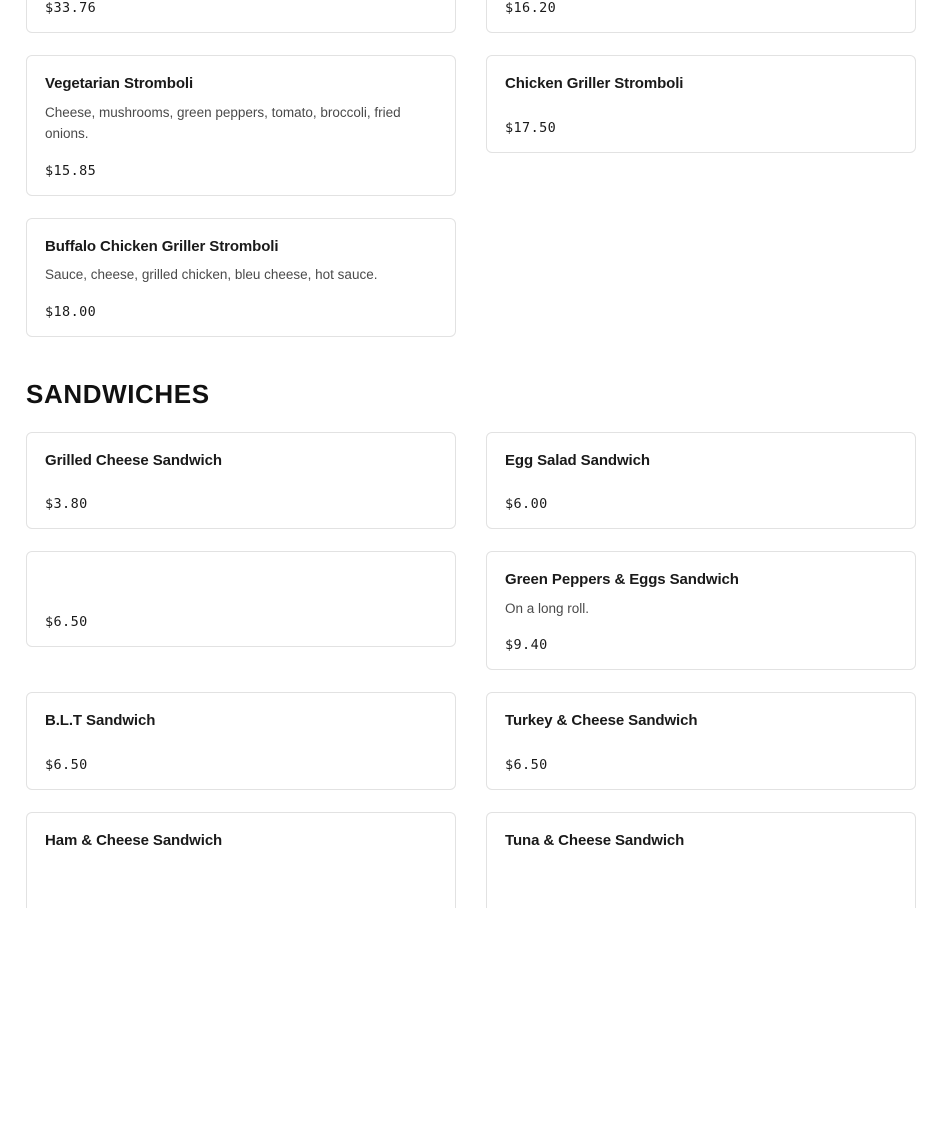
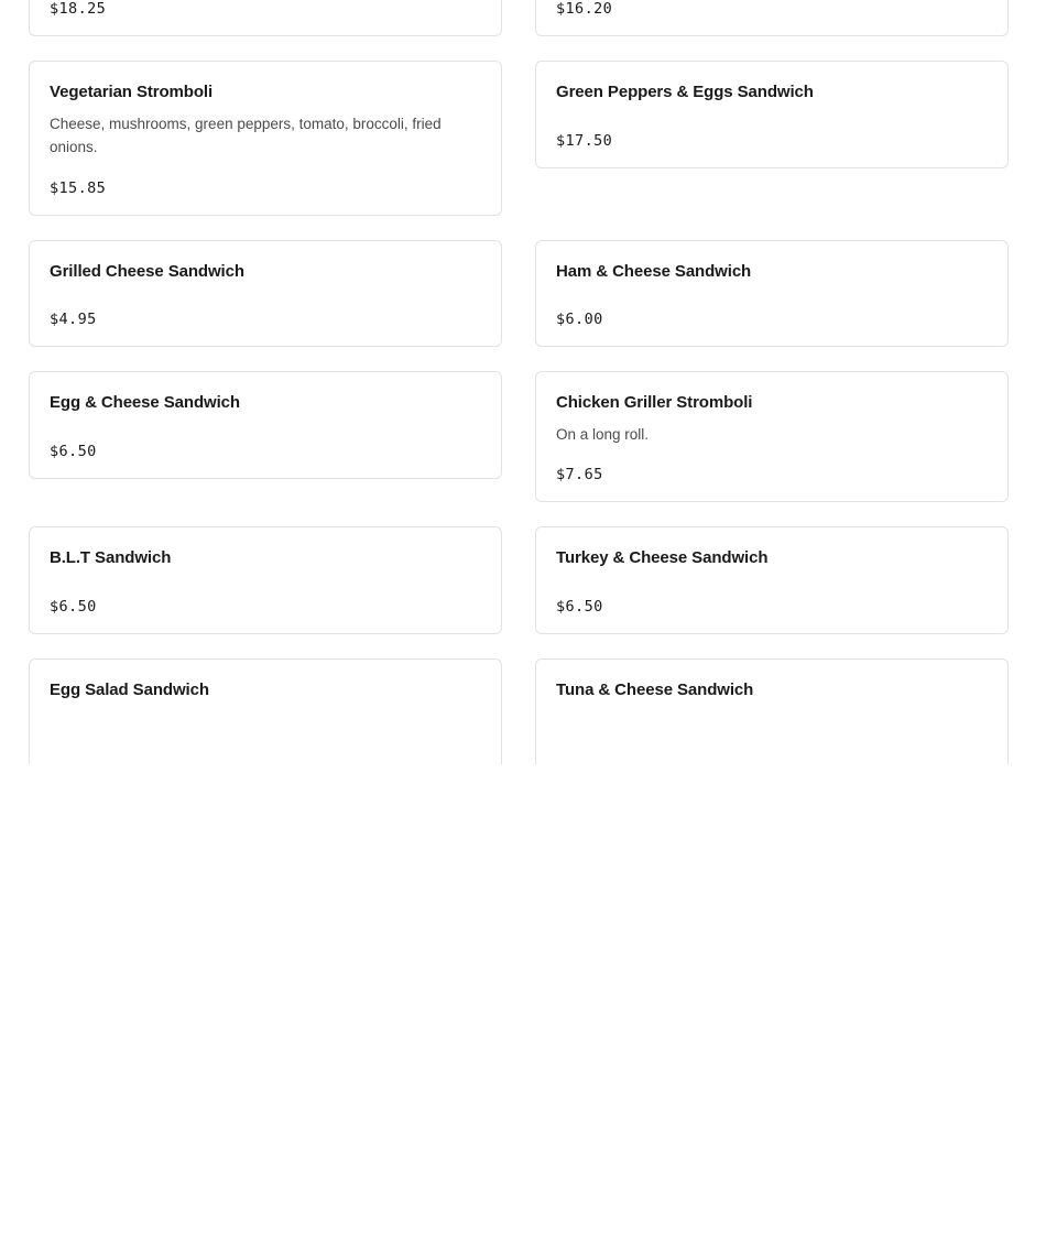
- $33.76
+ $18.25
  $16.20
  Vegetarian Stromboli
  Cheese, mushrooms, green peppers, tomato, broccoli, fried onions.
  $15.85
- Chicken Griller Stromboli
+ Green Peppers & Eggs Sandwich
  $17.50
- Buffalo Chicken Griller Stromboli
- Sauce, cheese, grilled chicken, bleu cheese, hot sauce.
- $18.00
- SANDWICHES
  Grilled Cheese Sandwich
- $3.80
+ $4.95
- Egg Salad Sandwich
+ Ham & Cheese Sandwich
  $6.00
+ Egg & Cheese Sandwich
  $6.50
- Green Peppers & Eggs Sandwich
+ Chicken Griller Stromboli
  On a long roll.
- $9.40
+ $7.65
  B.L.T Sandwich
  $6.50
  Turkey & Cheese Sandwich
  $6.50
- Ham & Cheese Sandwich
+ Egg Salad Sandwich
  Tuna & Cheese Sandwich
